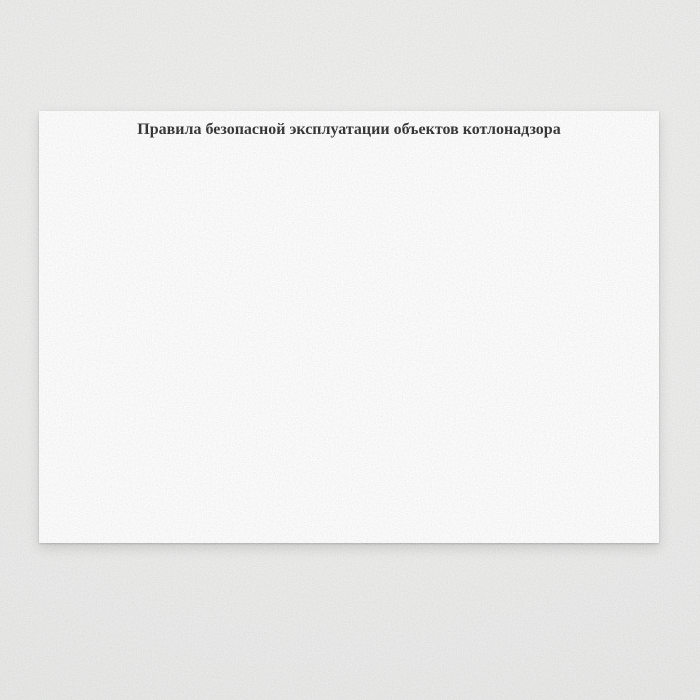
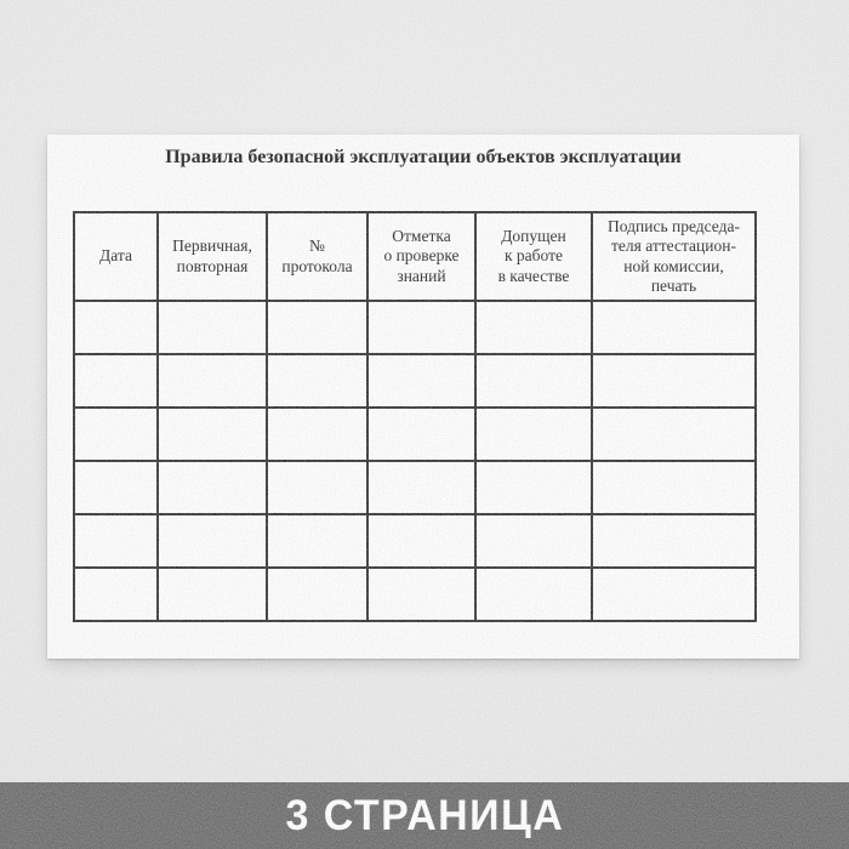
- Правила безопасной эксплуатации объектов котлонадзора
+ Правила безопасной эксплуатации объектов эксплуатации
+ Дата	Первичная, повторная	№ протокола	Отметка о проверке знаний	Допущен к работе в качестве	Подпись председа- теля аттестацион- ной комиссии, печать
+ 3 СТРАНИЦА
